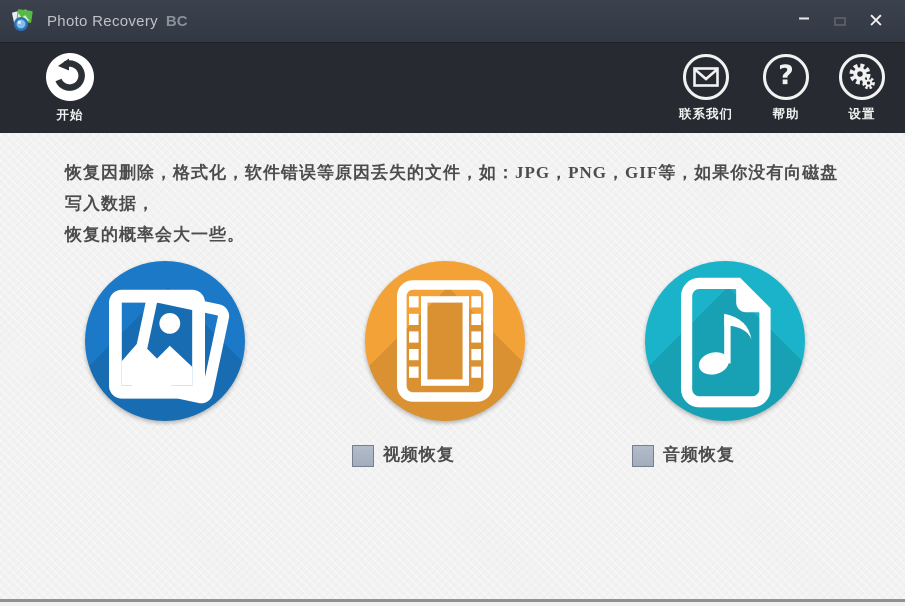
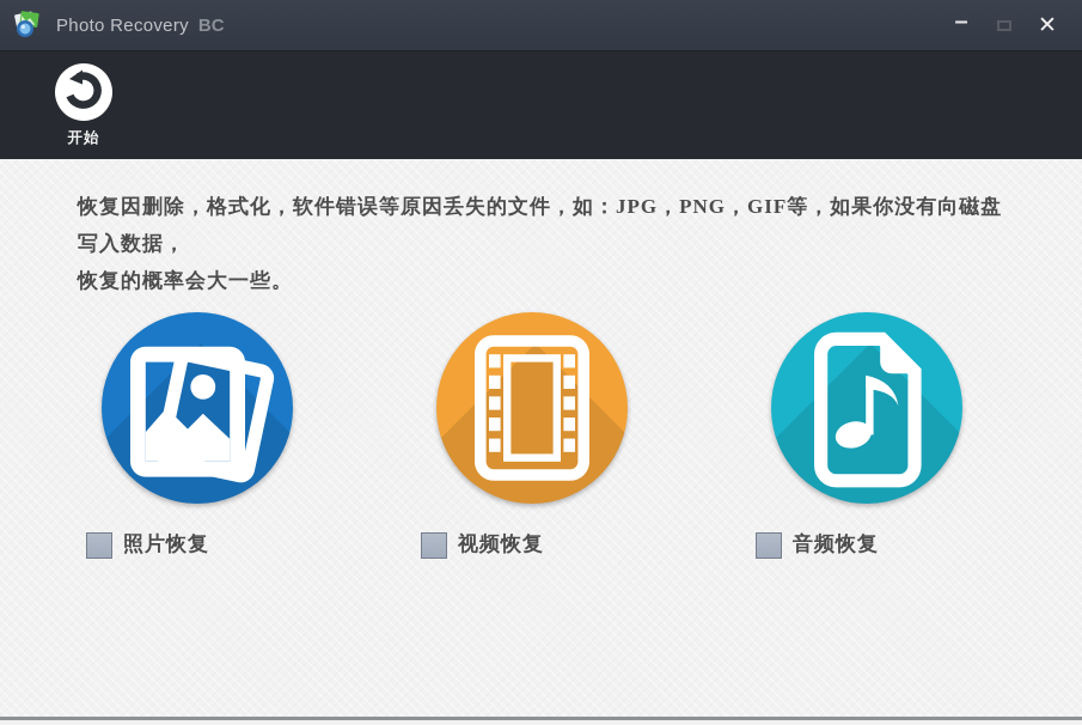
  Photo Recovery
  BC
  –
  ✕
  开始
- 联系我们
- ?
- 帮助
- 设置
  恢复因删除，格式化，软件错误等原因丢失的文件，如：JPG，PNG，GIF等，如果你没有向磁盘写入数据，
  恢复的概率会大一些。
+ 照片恢复
  视频恢复
  音频恢复
